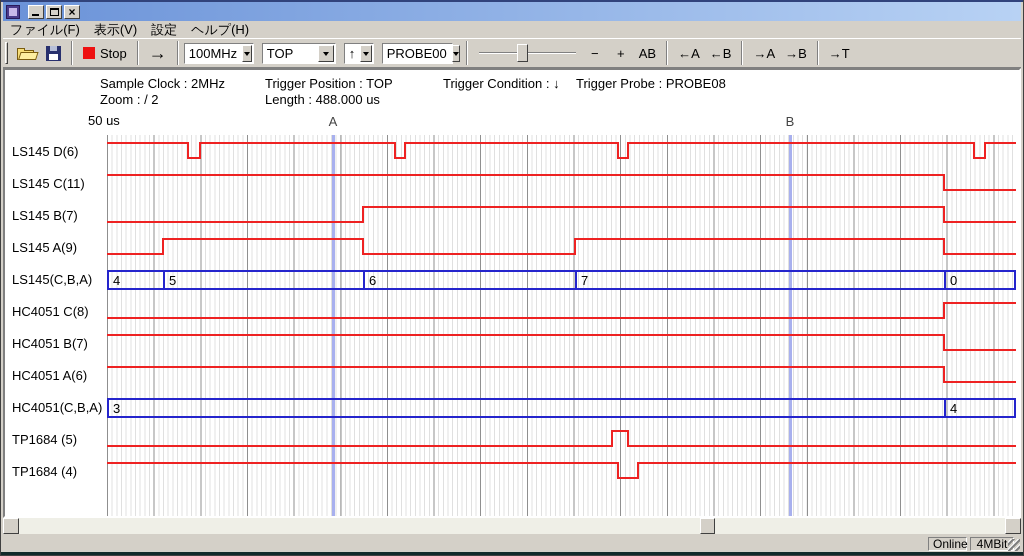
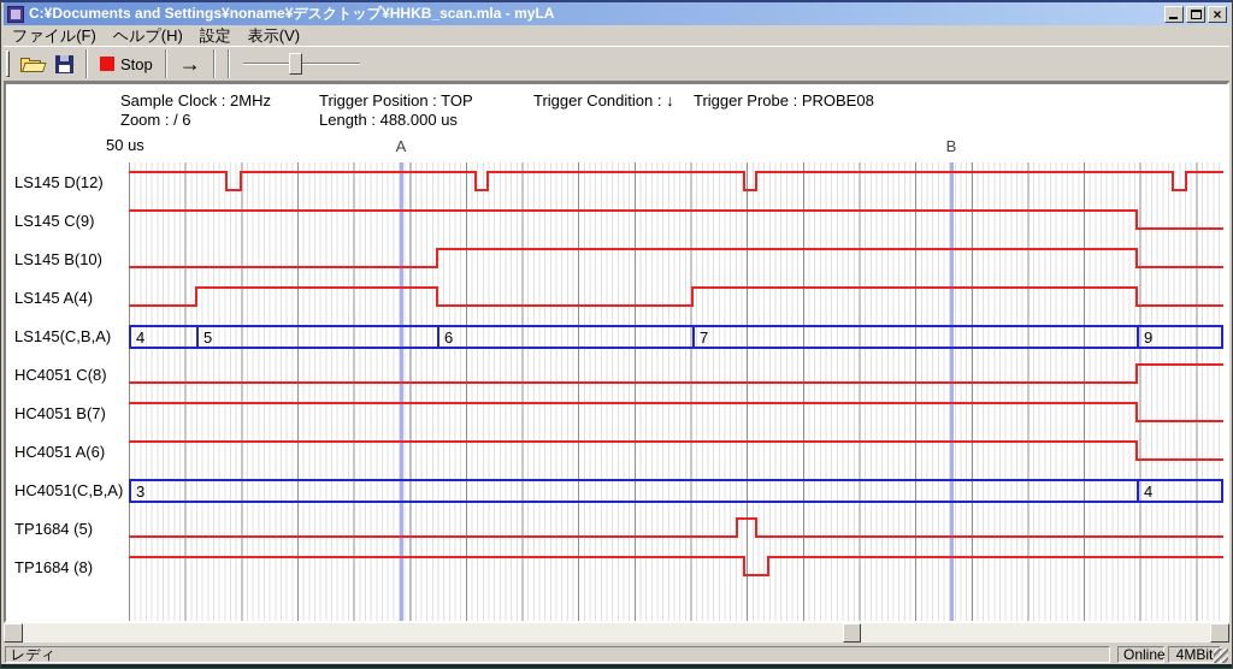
+ C:¥Documents and Settings¥noname¥デスクトップ¥HHKB_scan.mla - myLA
  ×
  ファイル(F)
- 表示(V)
+ ヘルプ(H)
  設定
- ヘルプ(H)
+ 表示(V)
  Stop
  →
- 100MHz
- TOP
- ↑
- PROBE00
- −
- +
- AB
- ←A
- ←B
- →A
- →B
- →T
  Sample Clock : 2MHz
- Zoom : / 2
+ Zoom : / 6
  Trigger Position : TOP
  Length : 488.000 us
  Trigger Condition : ↓
  Trigger Probe : PROBE08
  50 us
  A
  B
- LS145 D(6)
+ LS145 D(12)
- LS145 C(11)
+ LS145 C(9)
- LS145 B(7)
+ LS145 B(10)
- LS145 A(9)
+ LS145 A(4)
  LS145(C,B,A)
  HC4051 C(8)
  HC4051 B(7)
  HC4051 A(6)
  HC4051(C,B,A)
  TP1684 (5)
- TP1684 (4)
+ TP1684 (8)
  4
  5
  6
  7
- 0
+ 9
  3
  4
+ レディ
  Online
  4MBit
